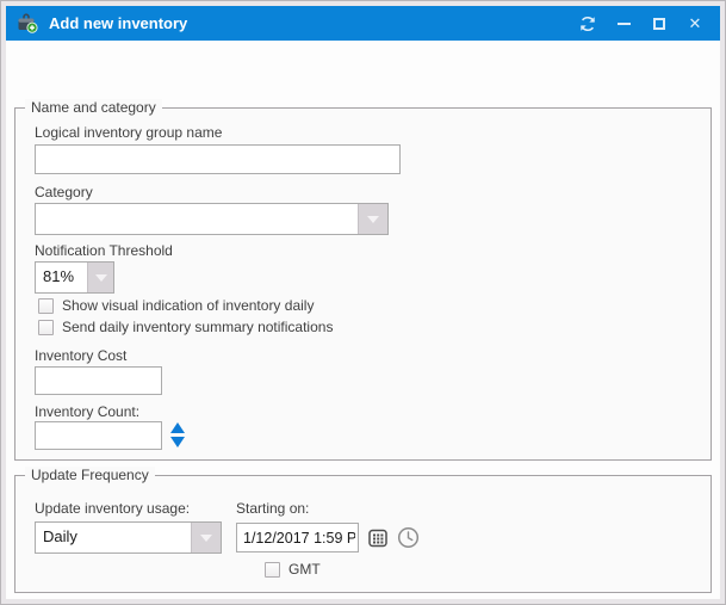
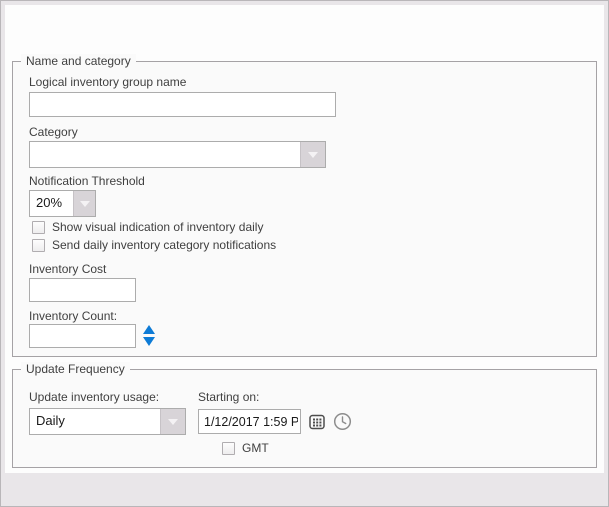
- Add new inventory
- ✕
  Name and category
  Logical inventory group name
  Category
  Notification Threshold
- 81%
+ 20%
  Show visual indication of inventory daily
- Send daily inventory summary notifications
+ Send daily inventory category notifications
  Inventory Cost
  Inventory Count:
  Update Frequency
  Update inventory usage:
  Daily
  Starting on:
  1/12/2017 1:59 P
  GMT
